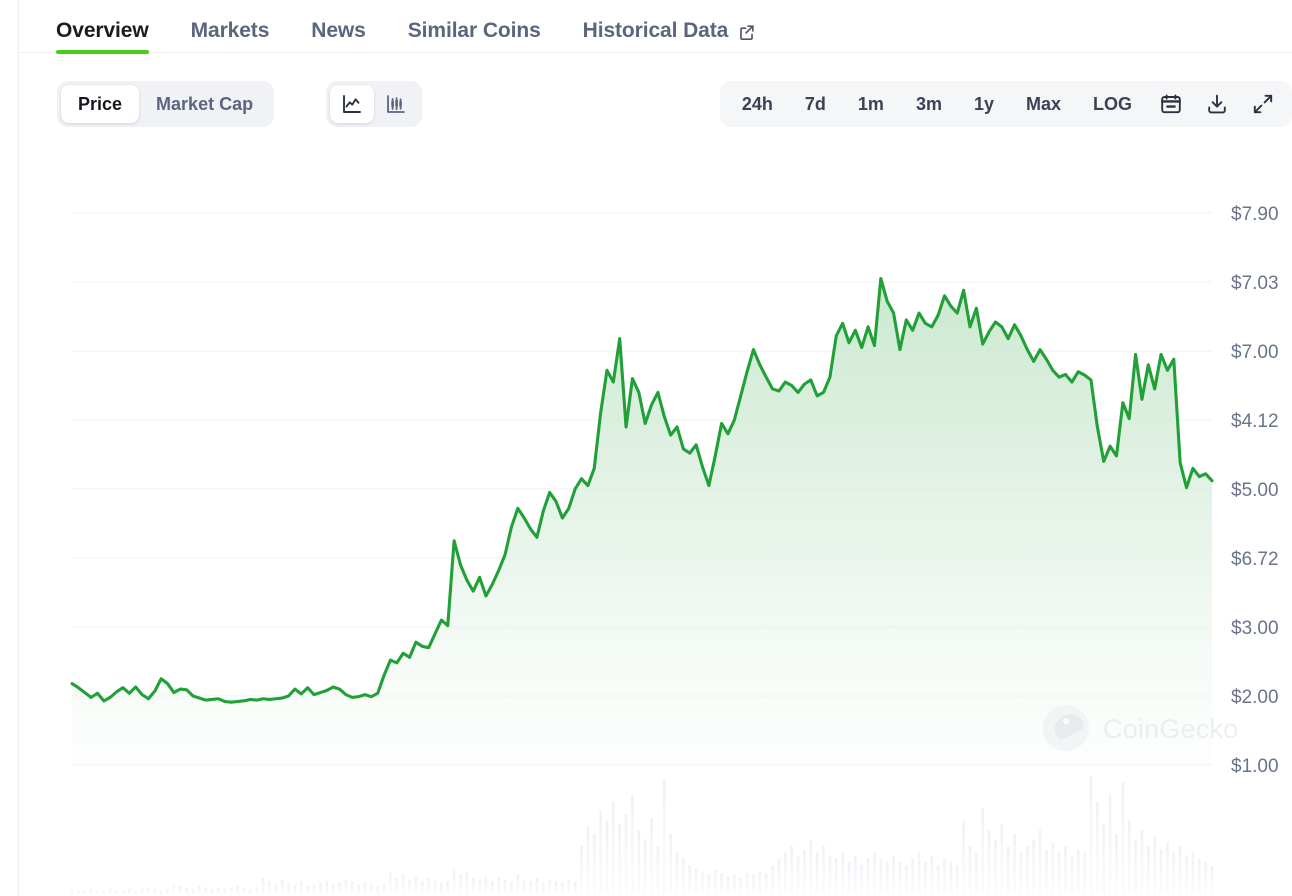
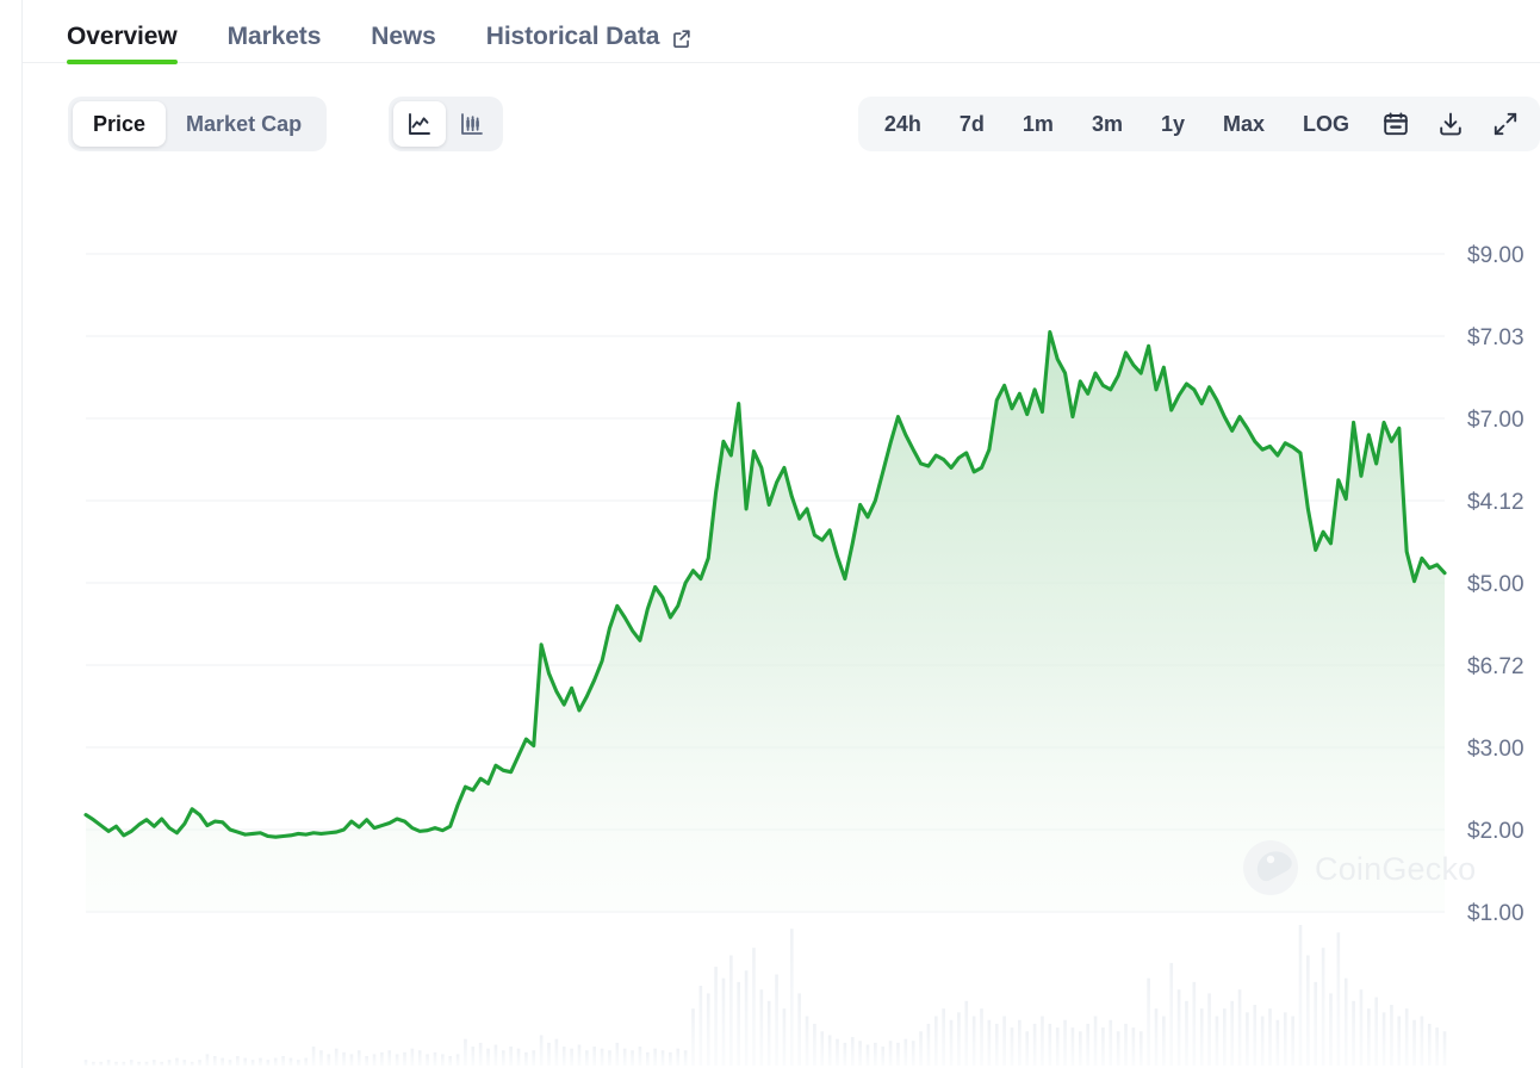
  Overview
  Markets
  News
- Similar Coins
  Historical Data
  Price
  Market Cap
  24h
  7d
  1m
  3m
  1y
  Max
  LOG
- $7.90
+ $9.00
  $7.03
  $7.00
  $4.12
  $5.00
  $6.72
  $3.00
  $2.00
  $1.00
